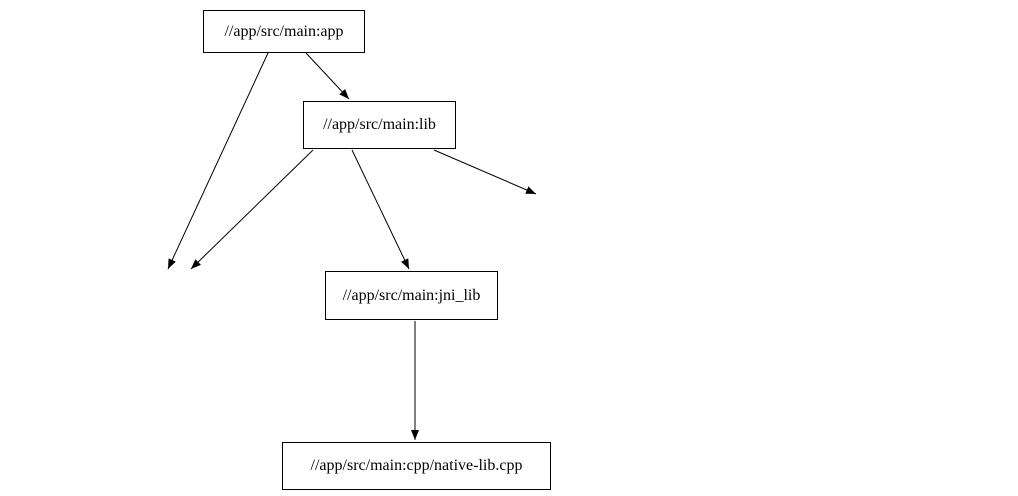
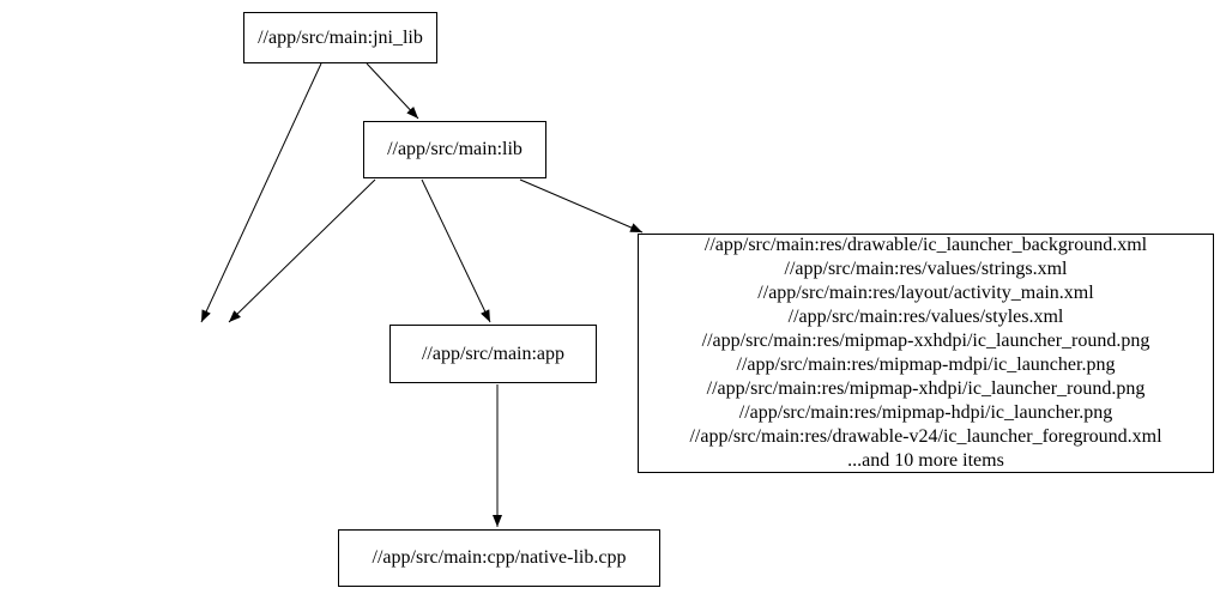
- //app/src/main:app
+ //app/src/main:jni_lib
  //app/src/main:lib
- //app/src/main:jni_lib
+ //app/src/main:app
+ //app/src/main:res/drawable/ic_launcher_background.xml
+ //app/src/main:res/values/strings.xml
+ //app/src/main:res/layout/activity_main.xml
+ //app/src/main:res/values/styles.xml
+ //app/src/main:res/mipmap-xxhdpi/ic_launcher_round.png
+ //app/src/main:res/mipmap-mdpi/ic_launcher.png
+ //app/src/main:res/mipmap-xhdpi/ic_launcher_round.png
+ //app/src/main:res/mipmap-hdpi/ic_launcher.png
+ //app/src/main:res/drawable-v24/ic_launcher_foreground.xml
+ ...and 10 more items
  //app/src/main:cpp/native-lib.cpp
